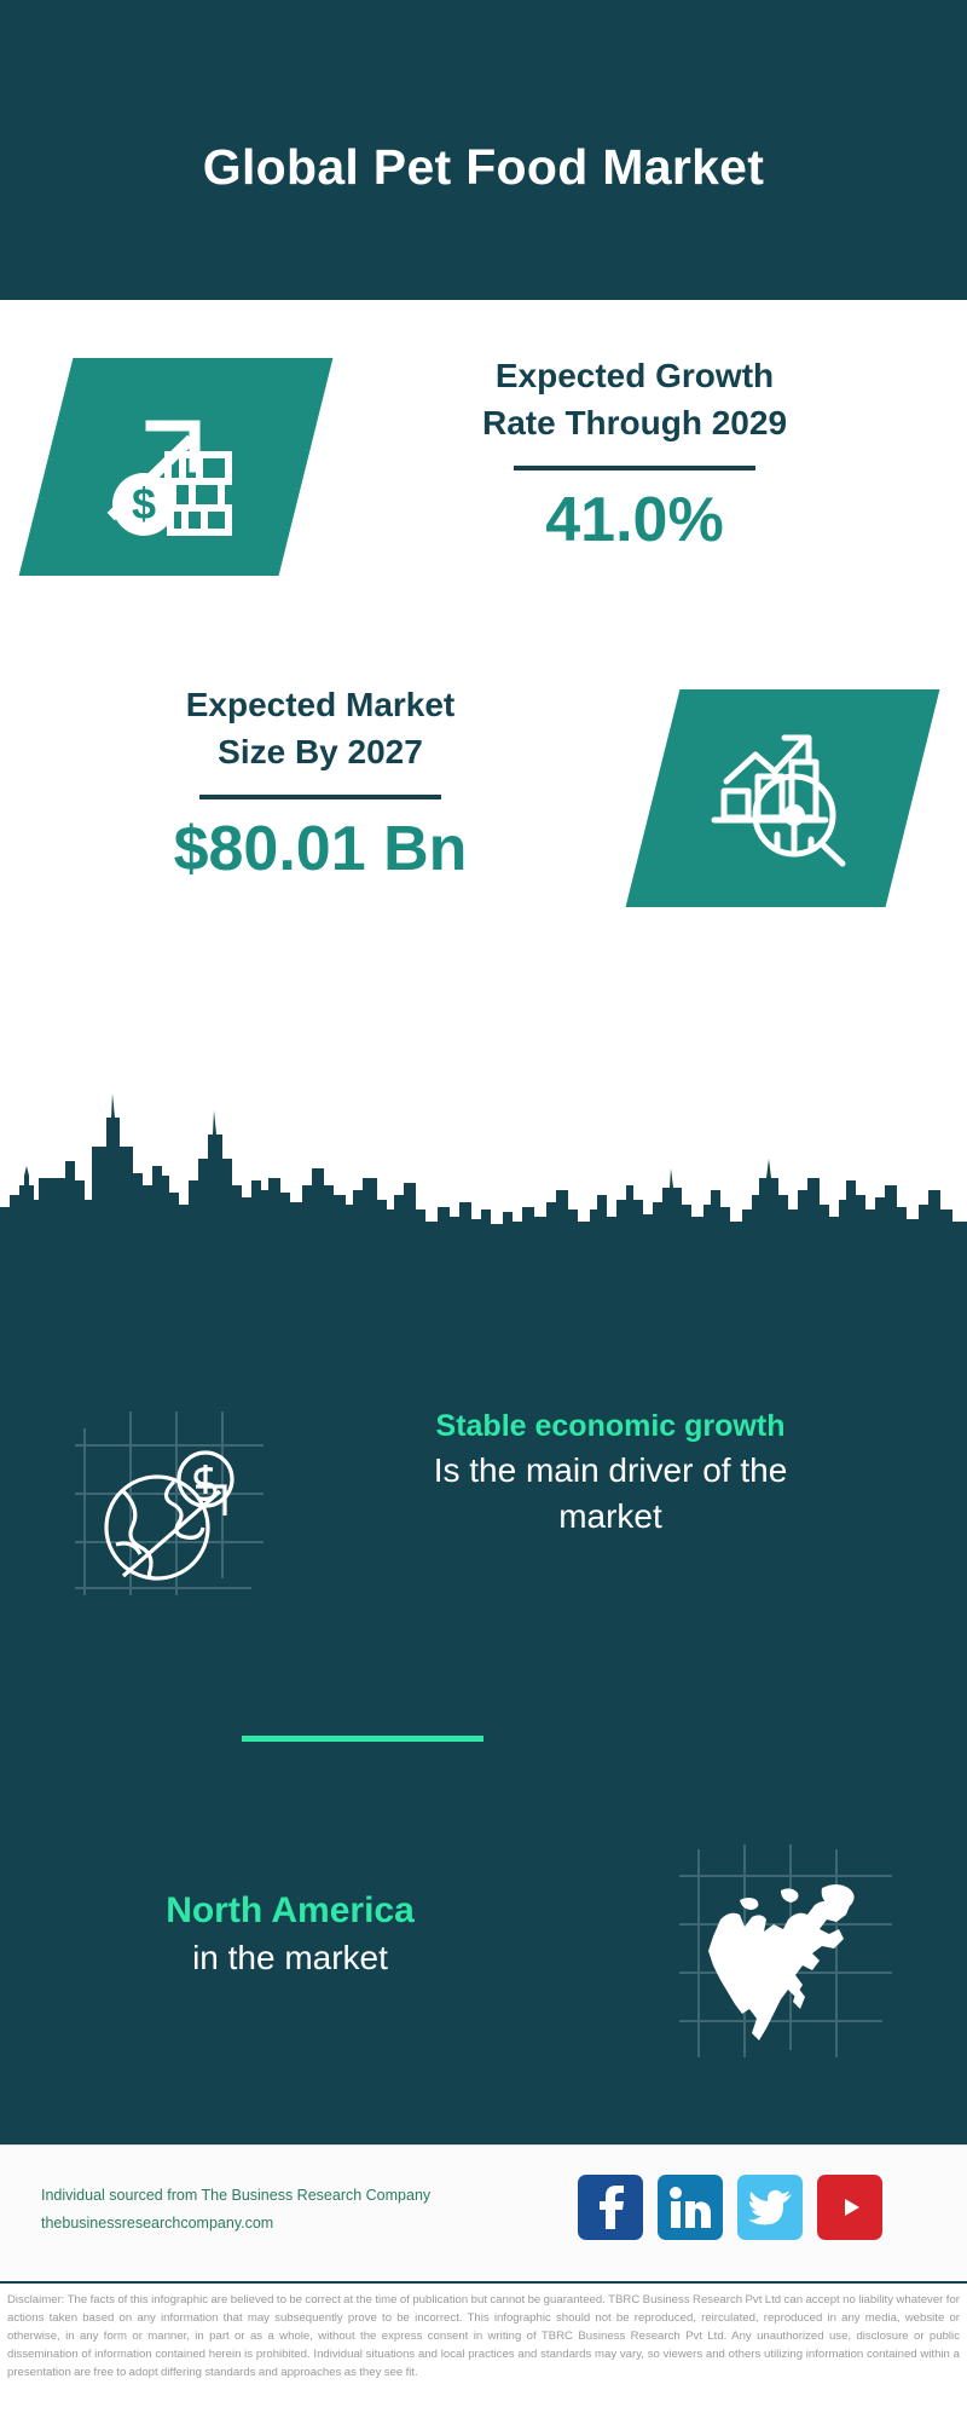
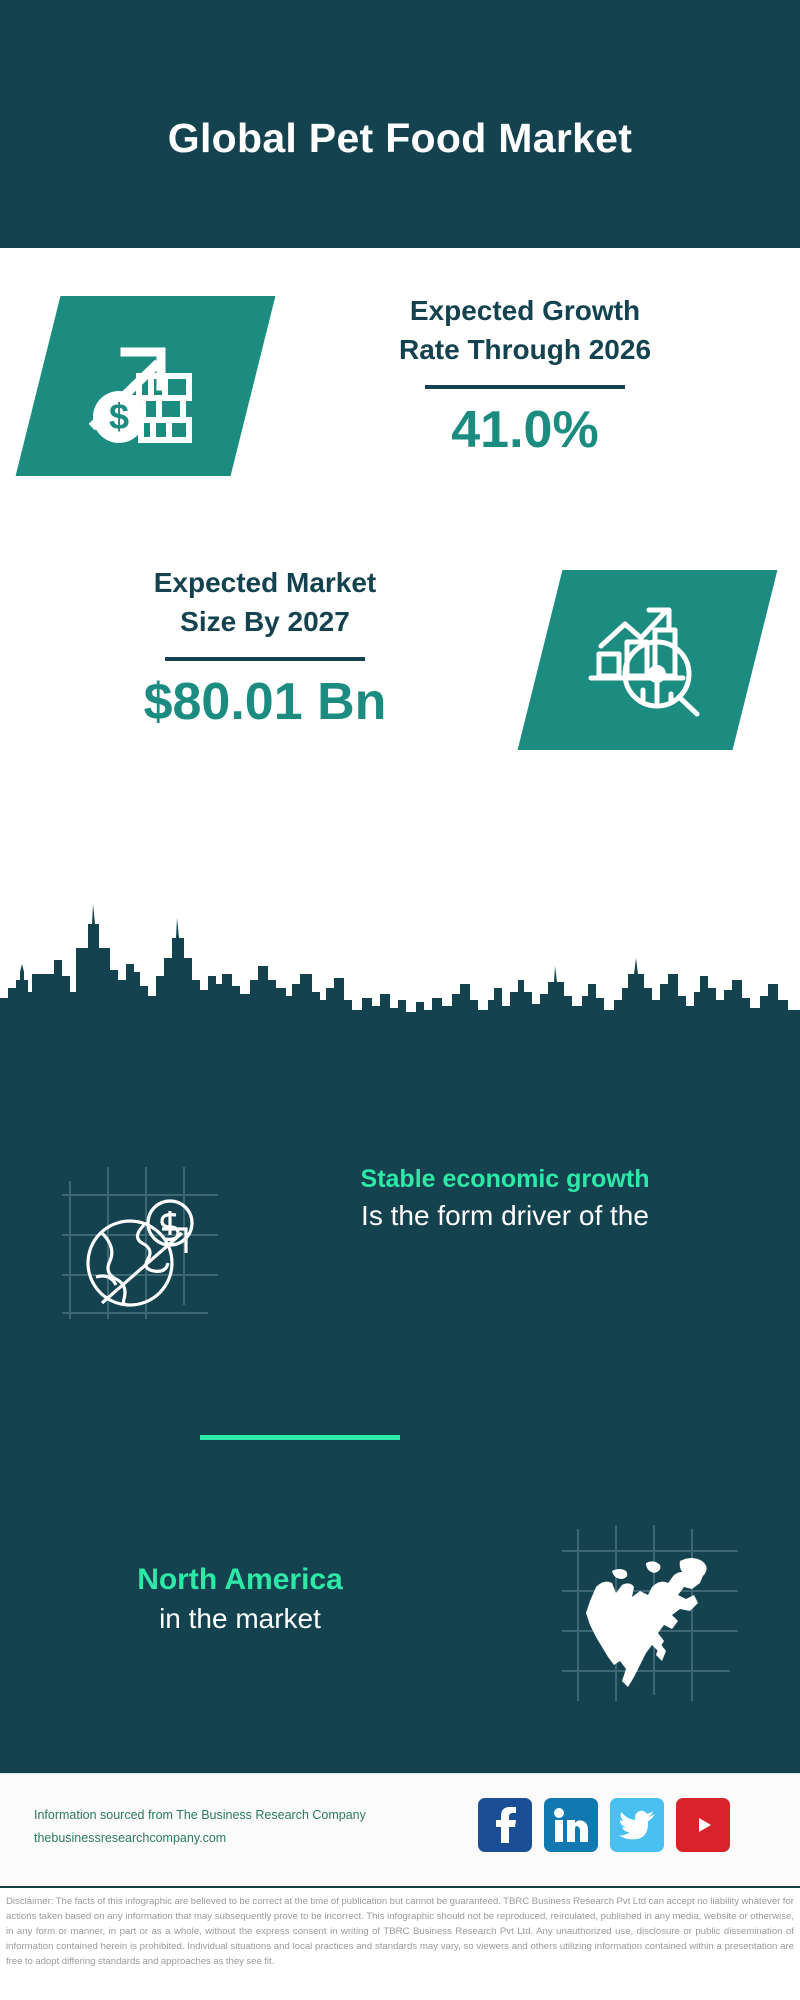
  Global Pet Food Market
  Expected Growth
- Rate Through 2029
+ Rate Through 2026
  41.0%
  Expected Market
  Size By 2027
  $80.01 Bn
  Stable economic growth
- Is the main driver of the
+ Is the form driver of the
- market
  North America
  in the market
- Individual sourced from The Business Research Company
+ Information sourced from The Business Research Company
  thebusinessresearchcompany.com
- Disclaimer: The facts of this infographic are believed to be correct at the time of publication but cannot be guaranteed. TBRC Business Research Pvt Ltd can accept no liability whatever for actions taken based on any information that may subsequently prove to be incorrect. This infographic should not be reproduced, reirculated, reproduced in any media, website or otherwise, in any form or manner, in part or as a whole, without the express consent in writing of TBRC Business Research Pvt Ltd. Any unauthorized use, disclosure or public dissemination of information contained herein is prohibited. Individual situations and local practices and standards may vary, so viewers and others utilizing information contained within a presentation are free to adopt differing standards and approaches as they see fit.
+ Disclaimer: The facts of this infographic are believed to be correct at the time of publication but cannot be guaranteed. TBRC Business Research Pvt Ltd can accept no liability whatever for actions taken based on any information that may subsequently prove to be incorrect. This infographic should not be reproduced, reirculated, published in any media, website or otherwise, in any form or manner, in part or as a whole, without the express consent in writing of TBRC Business Research Pvt Ltd. Any unauthorized use, disclosure or public dissemination of information contained herein is prohibited. Individual situations and local practices and standards may vary, so viewers and others utilizing information contained within a presentation are free to adopt differing standards and approaches as they see fit.
